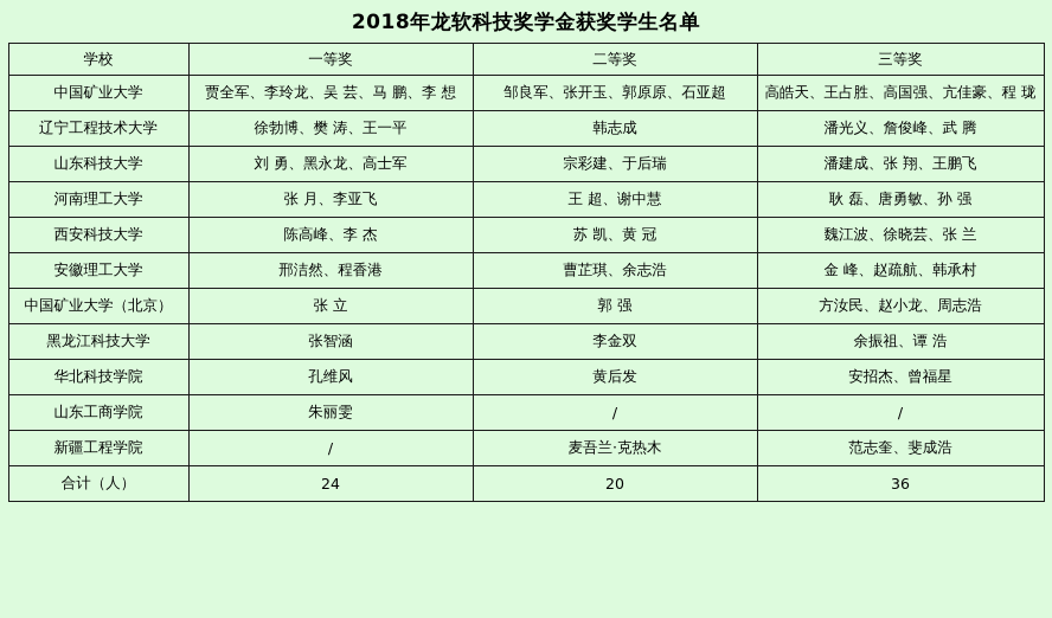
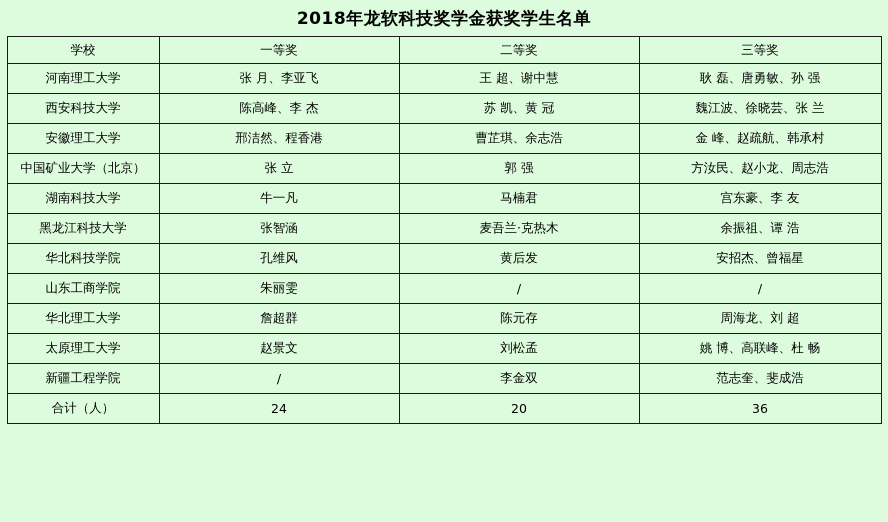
  2018年龙软科技奖学金获奖学生名单
  学校	一等奖	二等奖	三等奖
- 中国矿业大学	贾全军、李玲龙、吴 芸、马 鹏、李 想	邹良军、张开玉、郭原原、石亚超	高皓天、王占胜、高国强、亢佳豪、程 珑
- 辽宁工程技术大学	徐勃博、樊 涛、王一平	韩志成	潘光义、詹俊峰、武 腾
- 山东科技大学	刘 勇、黑永龙、高士军	宗彩建、于后瑞	潘建成、张 翔、王鹏飞
  河南理工大学	张 月、李亚飞	王 超、谢中慧	耿 磊、唐勇敏、孙 强
  西安科技大学	陈高峰、李 杰	苏 凯、黄 冠	魏江波、徐晓芸、张 兰
  安徽理工大学	邢洁然、程香港	曹芷琪、余志浩	金 峰、赵疏航、韩承村
  中国矿业大学（北京）	张 立	郭 强	方汝民、赵小龙、周志浩
+ 湖南科技大学	牛一凡	马楠君	宫东豪、李 友
- 黑龙江科技大学	张智涵	李金双	余振祖、谭 浩
+ 黑龙江科技大学	张智涵	麦吾兰·克热木	余振祖、谭 浩
  华北科技学院	孔维风	黄后发	安招杰、曾福星
  山东工商学院	朱丽雯	/	/
+ 华北理工大学	詹超群	陈元存	周海龙、刘 超
+ 太原理工大学	赵景文	刘松孟	姚 博、高联峰、杜 畅
- 新疆工程学院	/	麦吾兰·克热木	范志奎、斐成浩
+ 新疆工程学院	/	李金双	范志奎、斐成浩
  合计（人）	24	20	36
